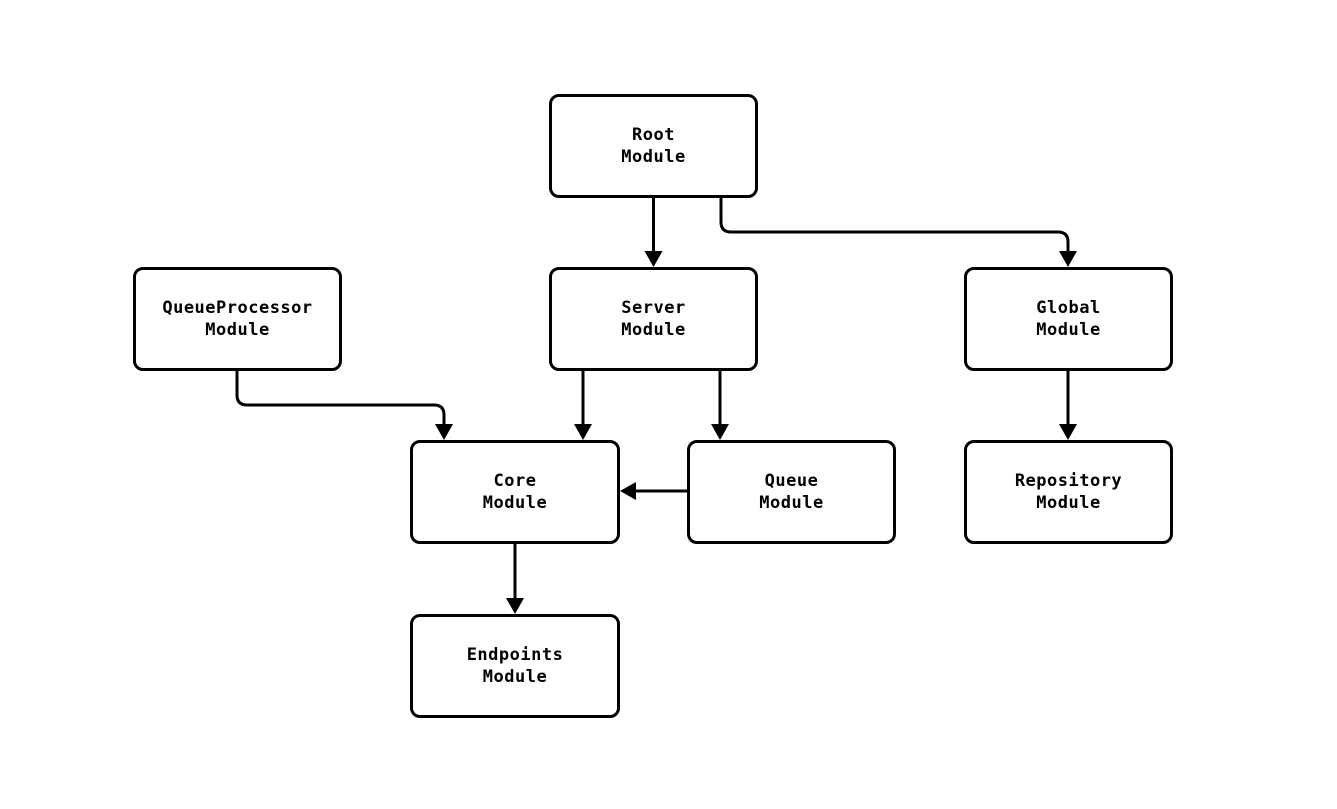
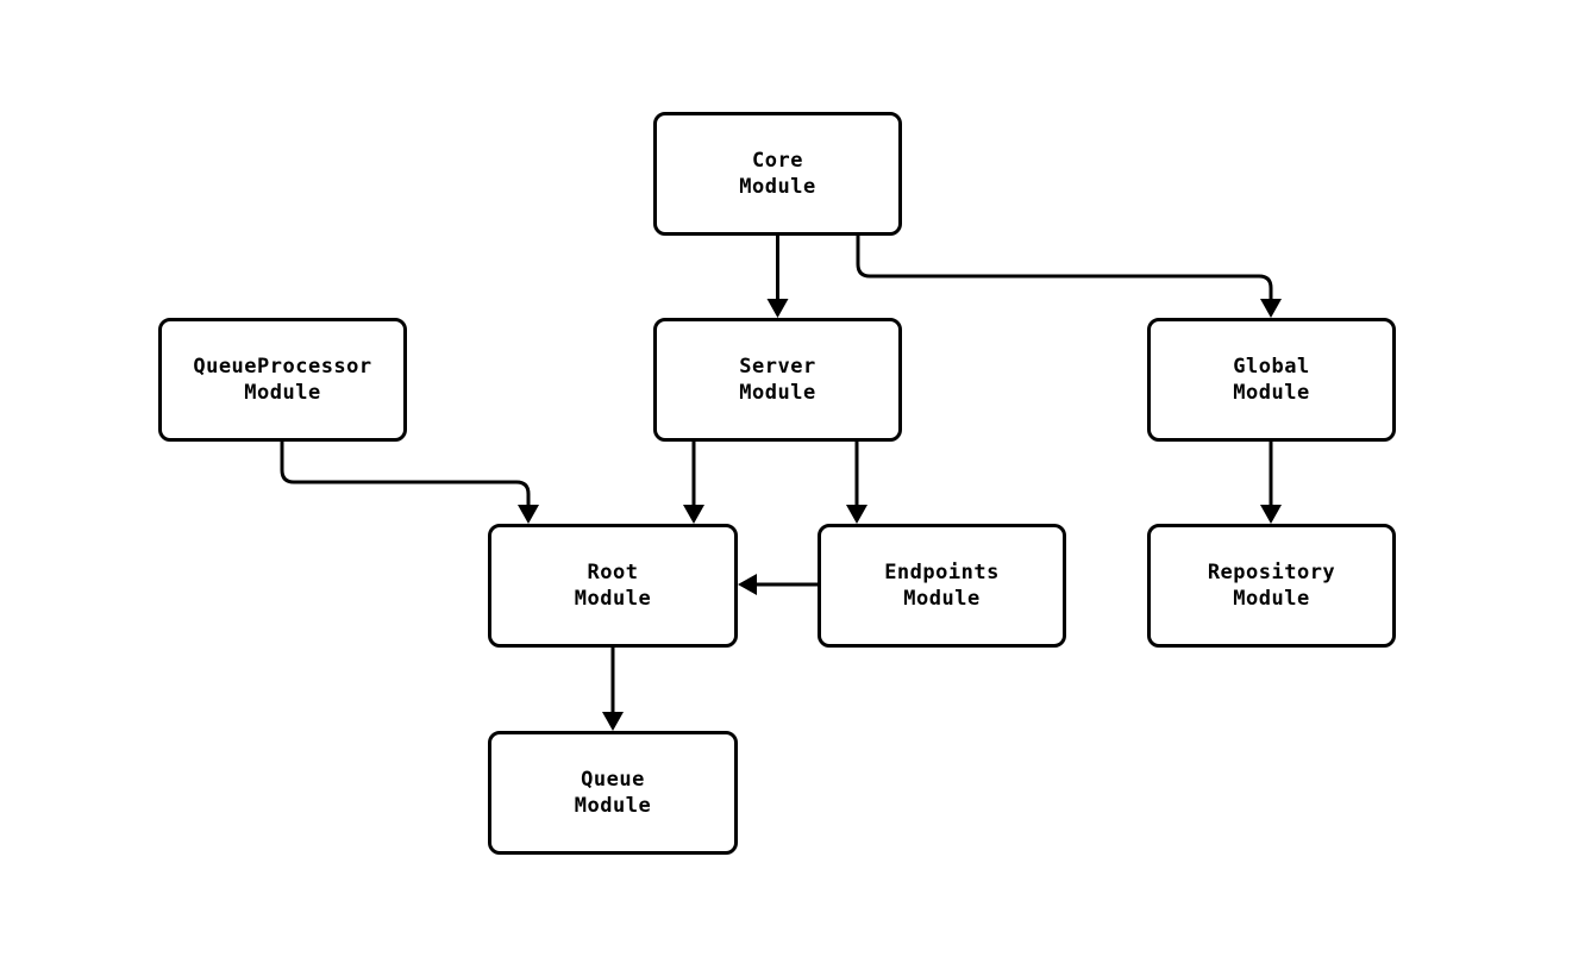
- Root
+ Core
  Module
  QueueProcessor
  Module
  Server
  Module
  Global
  Module
- Core
+ Root
  Module
- Queue
+ Endpoints
  Module
  Repository
  Module
- Endpoints
+ Queue
  Module
